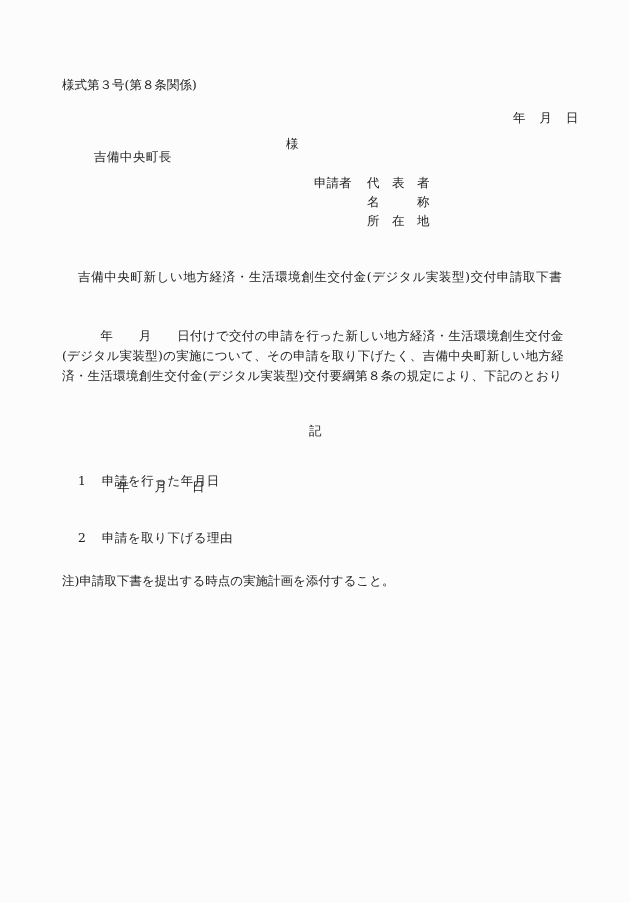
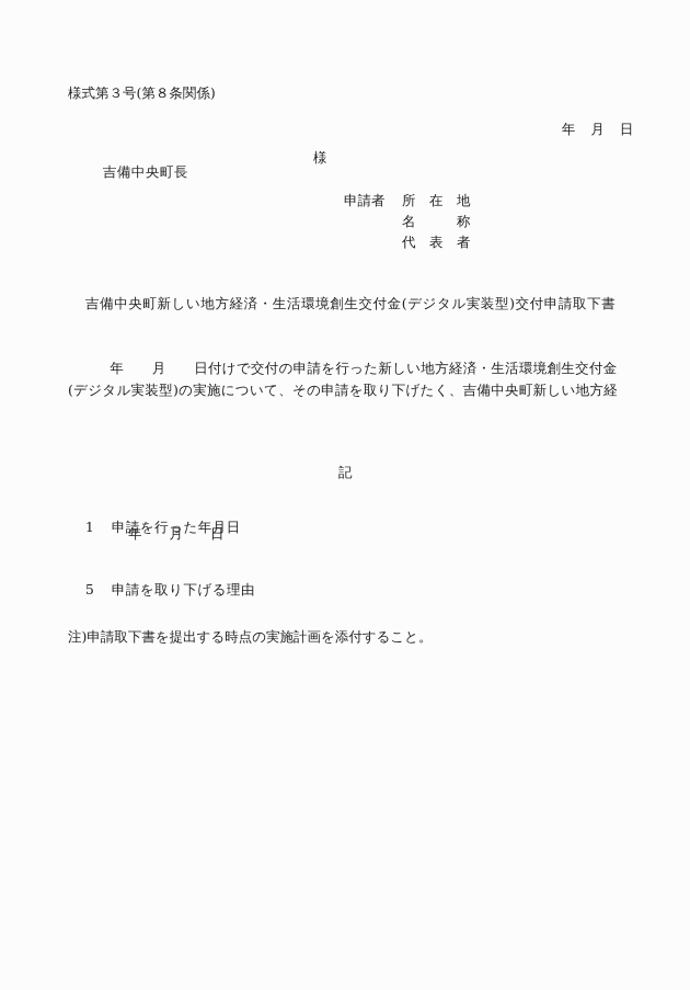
  様式第３号(第８条関係)
  年 月 日
  吉備中央町長
  様
  申請者
- 代 表 者
+ 所 在 地
  名 称
- 所 在 地
+ 代 表 者
  吉備中央町新しい地方経済・生活環境創生交付金(デジタル実装型)交付申請取下書
  年 月 日付けで交付の申請を行った新しい地方経済・生活環境創生交付金
  (デジタル実装型)の実施について、その申請を取り下げたく、吉備中央町新しい地方経
- 済・生活環境創生交付金(デジタル実装型)交付要綱第８条の規定により、下記のとおり
  記
  1 申請を行った年月日
  年 月 日
- 2 申請を取り下げる理由
+ 5 申請を取り下げる理由
  注)申請取下書を提出する時点の実施計画を添付すること。
